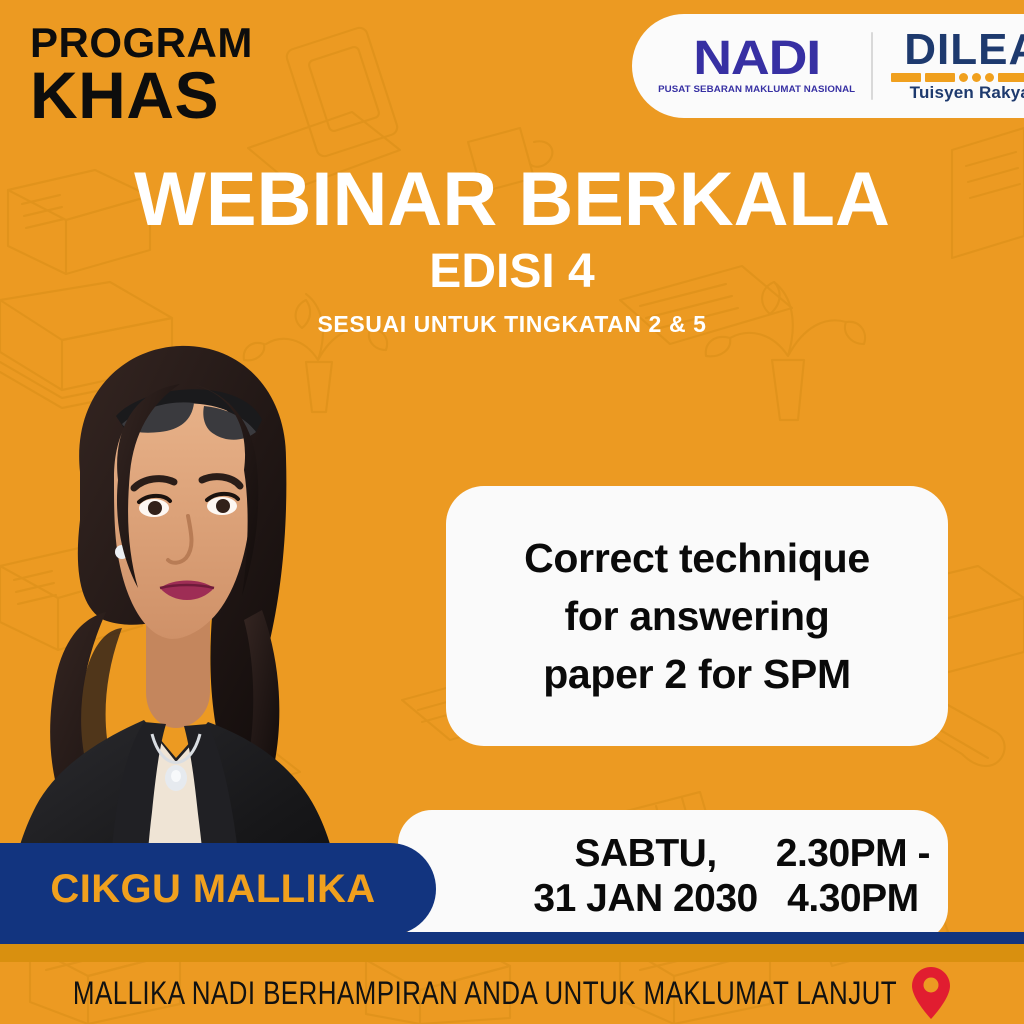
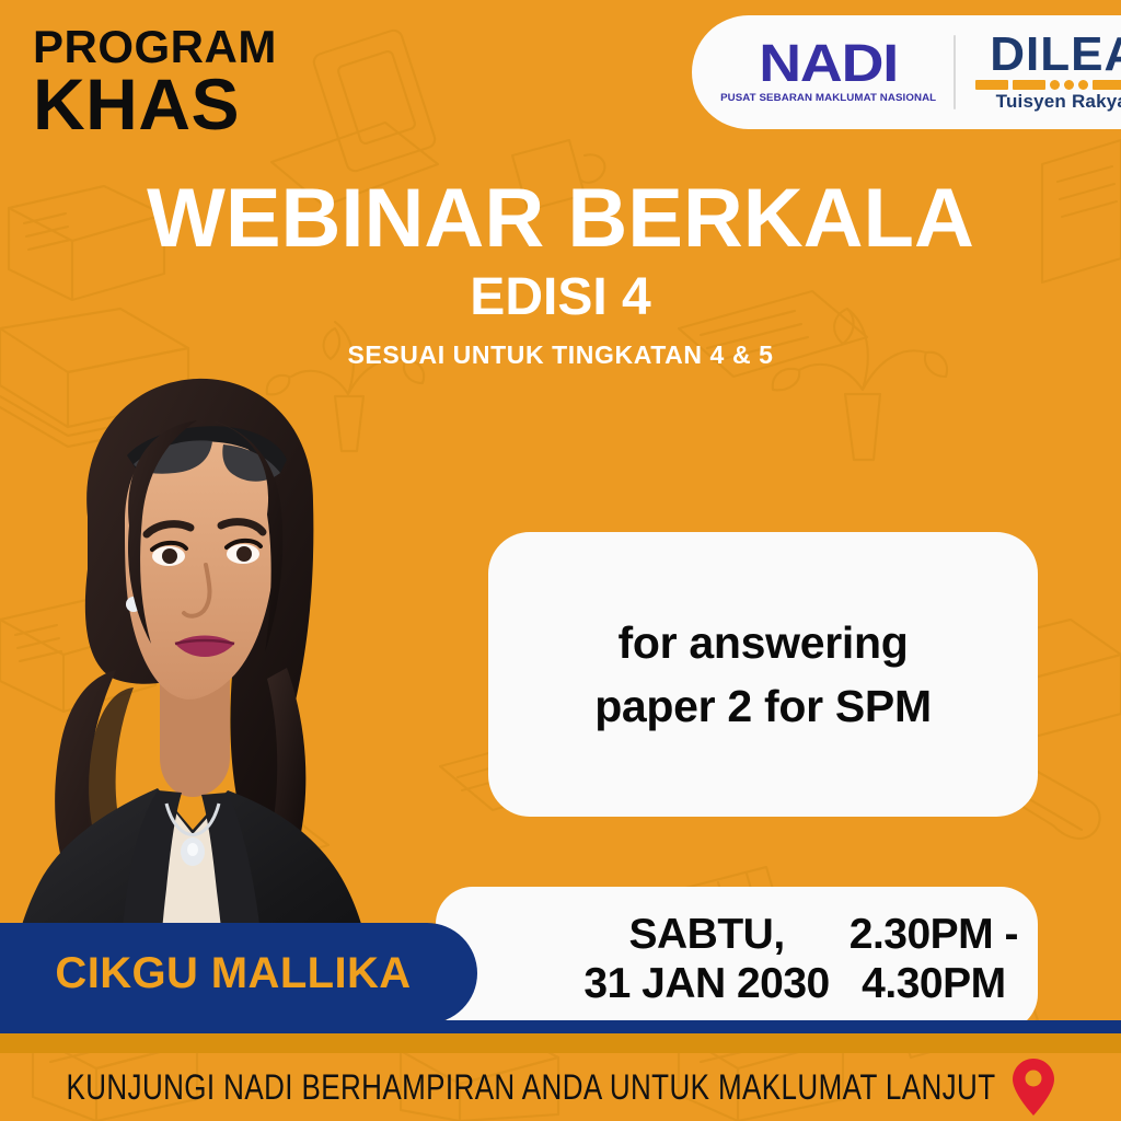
  PROGRAM
  KHAS
  NADI
  PUSAT SEBARAN MAKLUMAT NASIONAL
  DILE
  Tuisyen Raky
  WEBINAR BERKALA
  EDISI 4
- SESUAI UNTUK TINGKATAN 2 & 5
+ SESUAI UNTUK TINGKATAN 4 & 5
- Correct technique
  for answering
  paper 2 for SPM
  SABTU,
  31 JAN 2030
  2.30PM -
  4.30PM
  CIKGU MALLIKA
- MALLIKA NADI BERHAMPIRAN ANDA UNTUK MAKLUMAT LANJUT
+ KUNJUNGI NADI BERHAMPIRAN ANDA UNTUK MAKLUMAT LANJUT
